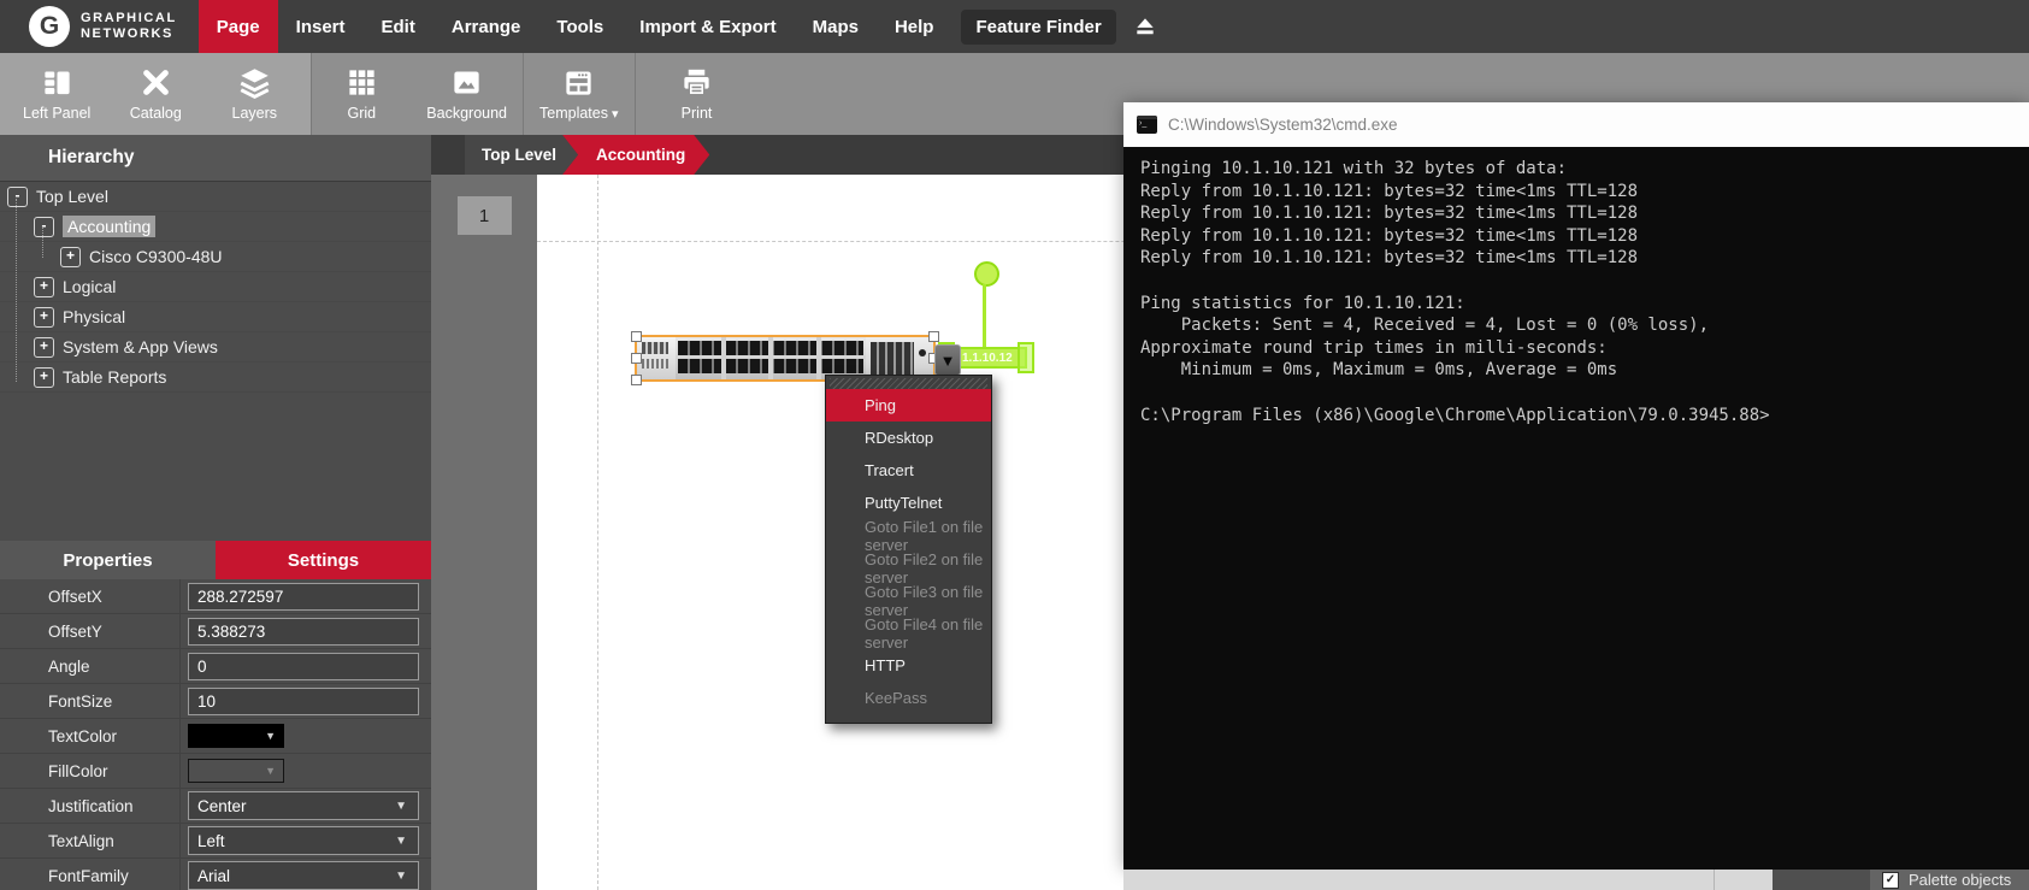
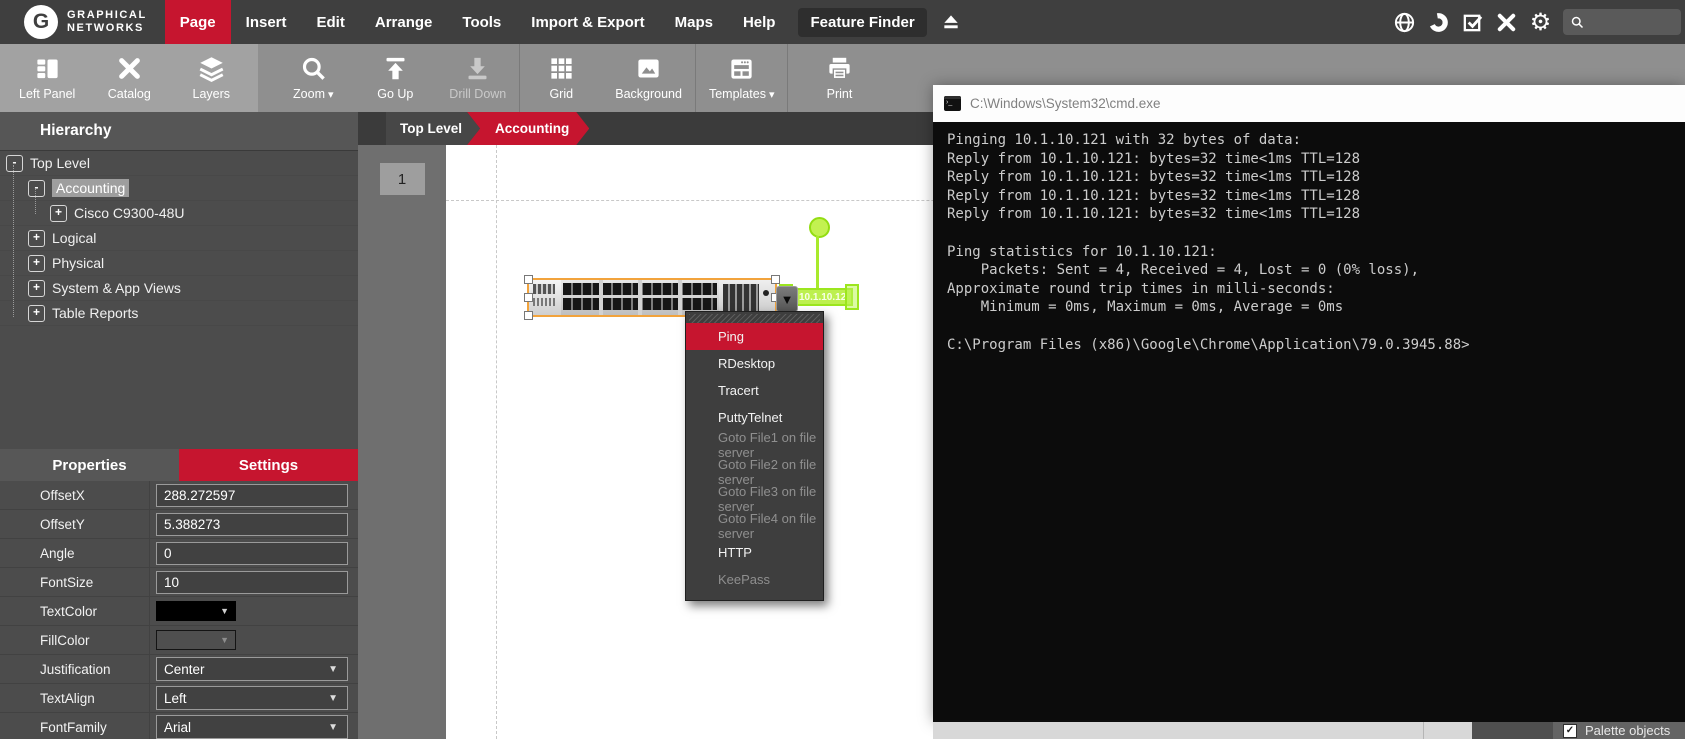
  G
  GRAPHICAL
  NETWORKS
  Page
  Insert
  Edit
  Arrange
  Tools
  Import & Export
  Maps
  Help
  Feature Finder
+ ⚙
  Left Panel
  Catalog
  Layers
+ Zoom
+ Go Up
+ Drill Down
  Grid
  Background
  Templates
  Print
  Hierarchy
  -
  Top Level
  -
  Accounting
  +
  Cisco C9300-48U
  +
  Logical
  +
  Physical
  +
  System & App Views
  +
  Table Reports
  Properties
  Settings
  OffsetX
  288.272597
  OffsetY
  5.388273
  Angle
  0
  FontSize
  10
  TextColor
  ▼
  FillColor
  ▼
  Justification
  Center
  ▼
  TextAlign
  Left
  ▼
  FontFamily
  Arial
  ▼
  Top Level
  Accounting
  1
- 1.1.10.12
+ 10.1.10.12
  ▼
  Ping
  RDesktop
  Tracert
  PuttyTelnet
  Goto File1 on file server
  Goto File2 on file server
  Goto File3 on file server
  Goto File4 on file server
  HTTP
  KeePass
  C:\Windows\System32\cmd.exe
  Pinging 10.1.10.121 with 32 bytes of data:
  Reply from 10.1.10.121: bytes=32 time<1ms TTL=128
  Reply from 10.1.10.121: bytes=32 time<1ms TTL=128
  Reply from 10.1.10.121: bytes=32 time<1ms TTL=128
  Reply from 10.1.10.121: bytes=32 time<1ms TTL=128
  Ping statistics for 10.1.10.121:
  Packets: Sent = 4, Received = 4, Lost = 0 (0% loss),
  Approximate round trip times in milli-seconds:
  Minimum = 0ms, Maximum = 0ms, Average = 0ms
  C:\Program Files (x86)\Google\Chrome\Application\79.0.3945.88>
  Palette objects
